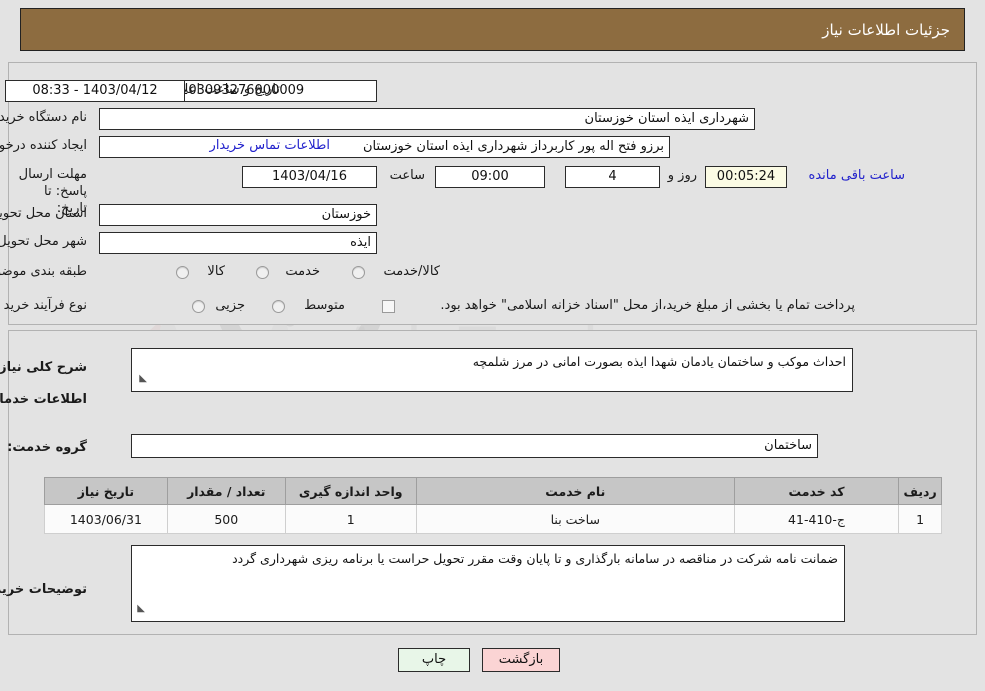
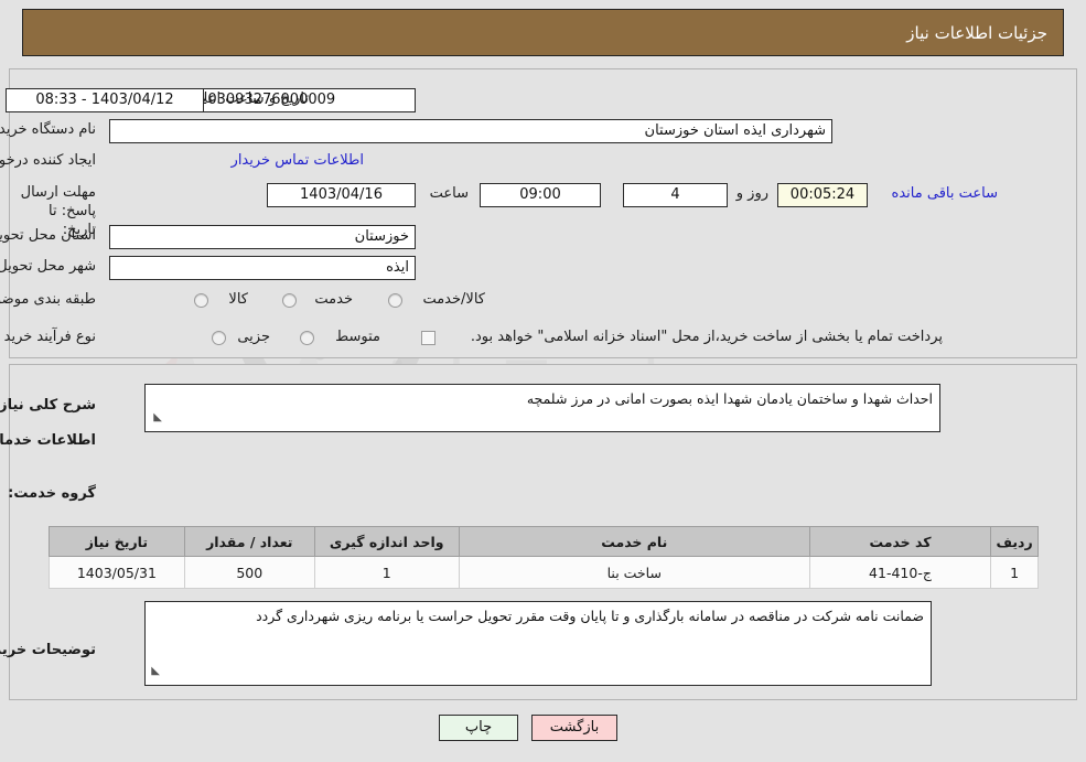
  جزئیات اطلاعات نیاز
  03093276000009
  1403/04/12 - 08:33
  نام دستگاه خرید
  شهرداری ایذه استان خوزستان
  ایجاد کننده درخو
- برزو فتح اله پور کاربرداز شهرداری ایذه استان خوزستان
  اطلاعات تماس خریدار
  مهلت ارسال پاسخ: تا تاریخ:
  1403/04/16
  ساعت
  09:00
  4
  روز و
  00:05:24
  ساعت باقی مانده
  استان محل تحوی
  خوزستان
  شهر محل تحویل
  ایذه
  طبقه بندی موض
  کالا
  خدمت
  کالا/خدمت
  نوع فرآیند خرید
  جزیی
  متوسط
- پرداخت تمام یا بخشی از مبلغ خرید،از محل "اسناد خزانه اسلامی" خواهد بود.
+ پرداخت تمام یا بخشی از ساخت خرید،از محل "اسناد خزانه اسلامی" خواهد بود.
  شرح کلی نیاز
- احداث موکب و ساختمان یادمان شهدا ایذه بصورت امانی در مرز شلمچه
+ احداث شهدا و ساختمان یادمان شهدا ایذه بصورت امانی در مرز شلمچه
  ◣
  گروه خدمت:
- ساختمان
  ردیف	کد خدمت	نام خدمت	واحد اندازه گیری	تعداد / مقدار	تاریخ نیاز
- 1	ج-410-41	ساخت بنا	1	500	1403/06/31
+ 1	ج-410-41	ساخت بنا	1	500	1403/05/31
  توضیحات خری
  ضمانت نامه شرکت در مناقصه در سامانه بارگذاری و تا پایان وقت مقرر تحویل حراست یا برنامه ریزی شهرداری گردد
  ◣
  چاپ
  بازگشت
